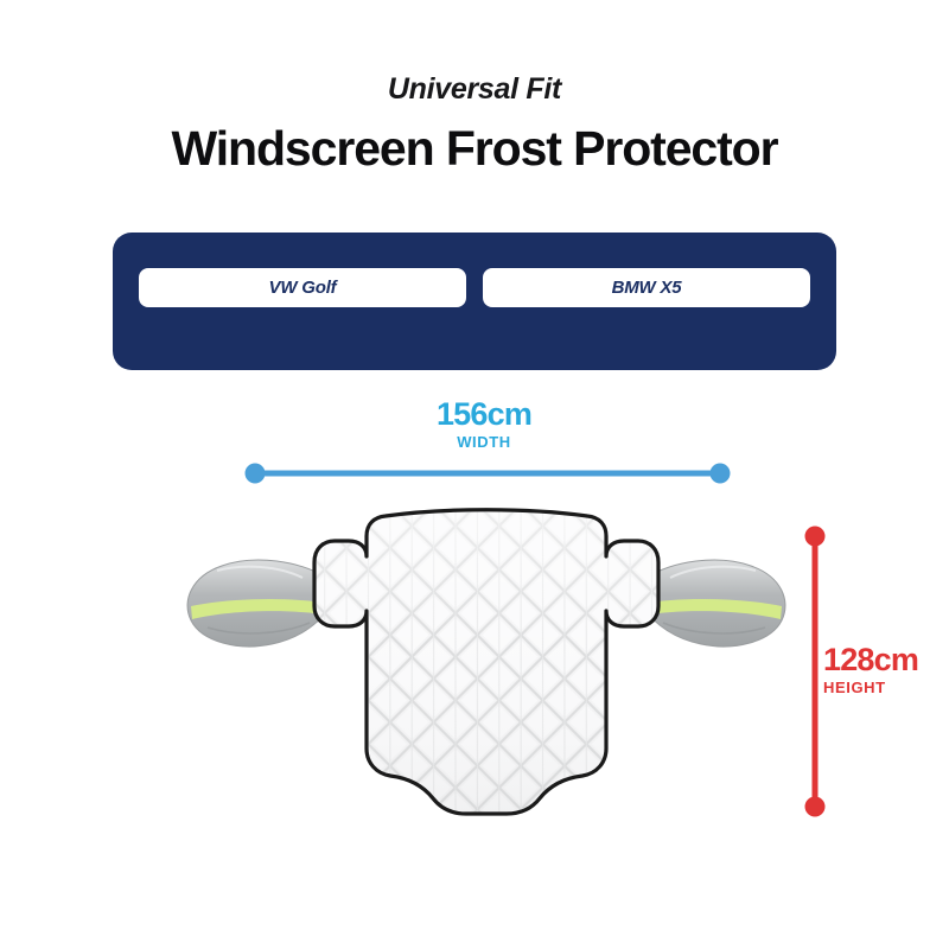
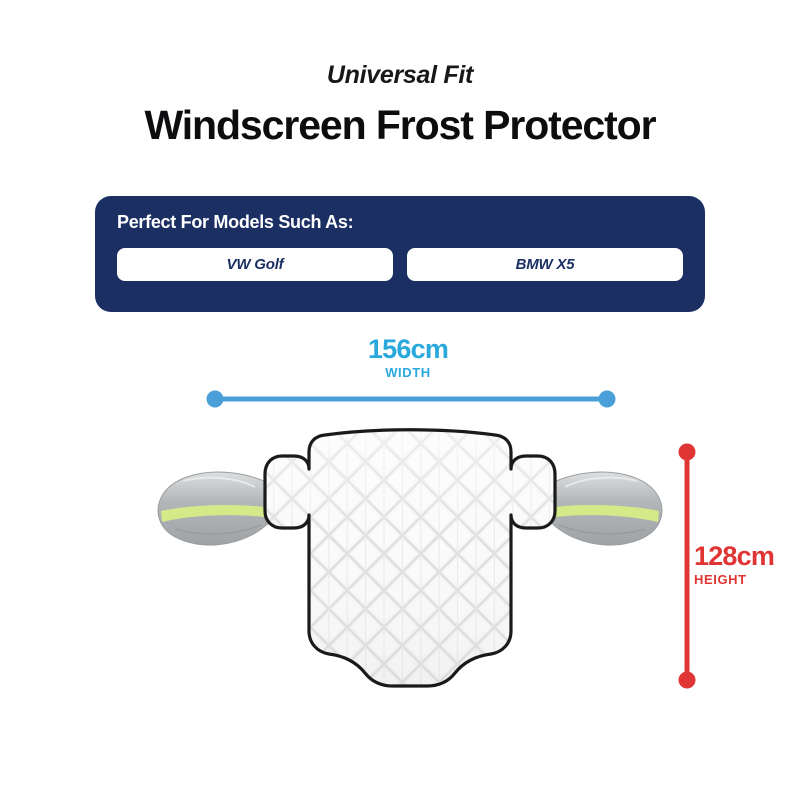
  Universal Fit
  Windscreen Frost Protector
+ Perfect For Models Such As:
  VW Golf
  BMW X5
  156cm
  WIDTH
  128cm
  HEIGHT
